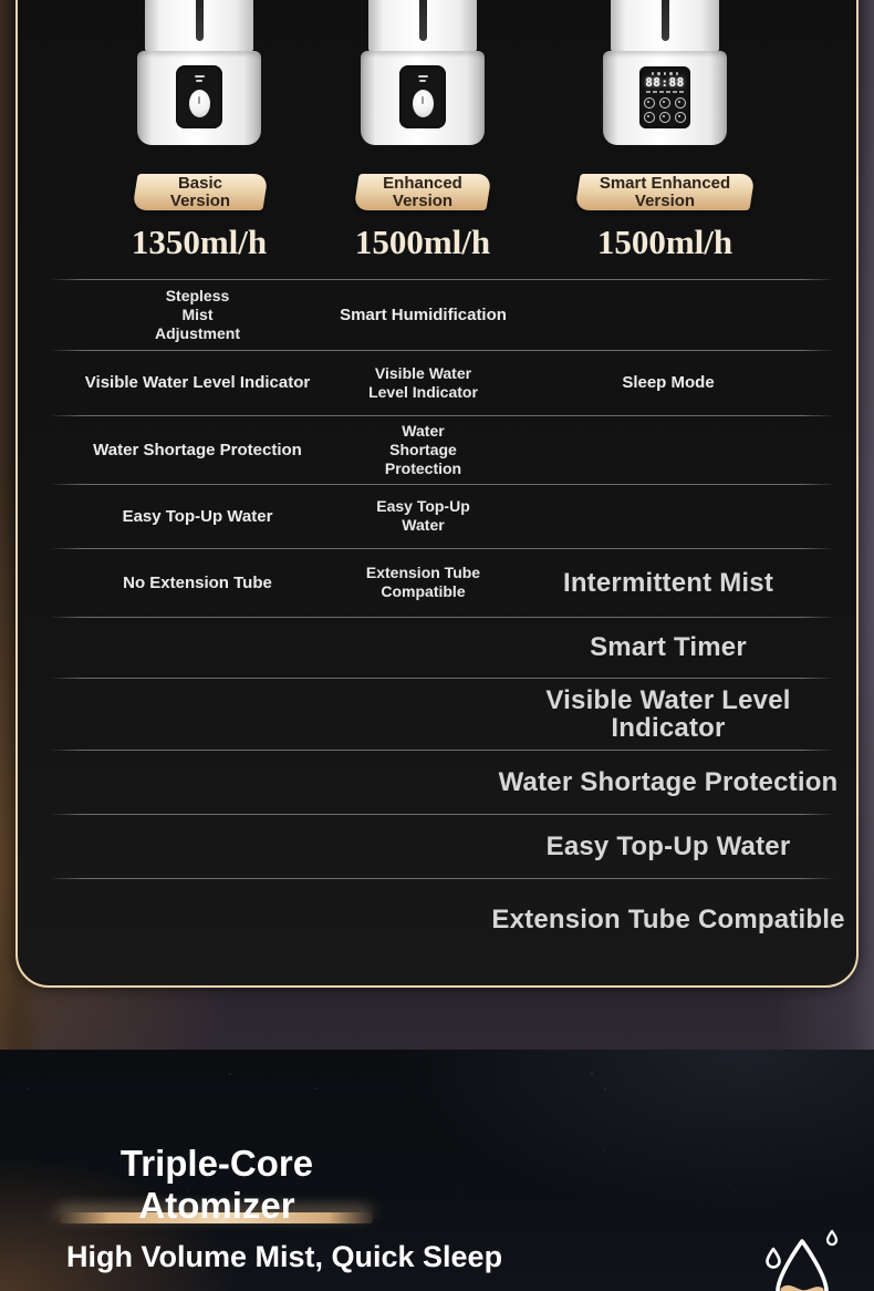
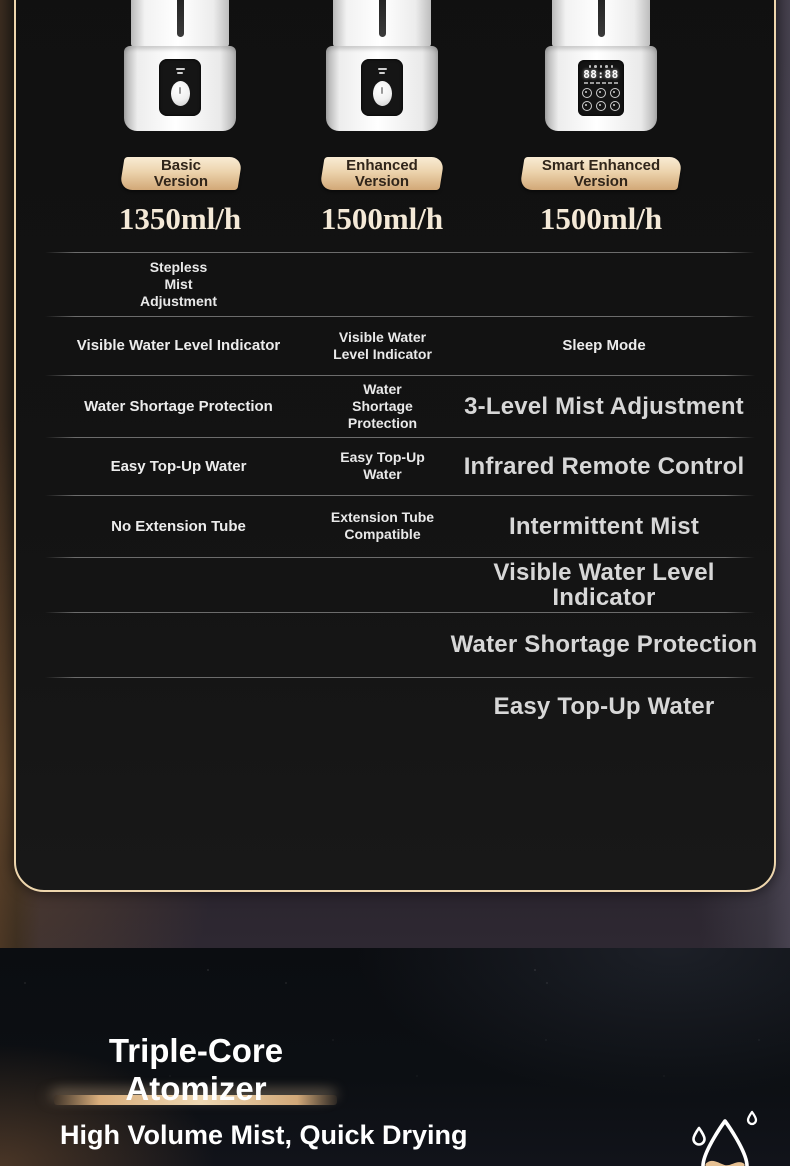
  88:88
  Basic
  Version
  Enhanced
  Version
  Smart Enhanced
  Version
  1350ml/h
  1500ml/h
  1500ml/h
  Stepless
  Mist
  Adjustment
- Smart Humidification
  Visible Water Level Indicator
  Visible Water
  Level Indicator
  Sleep Mode
  Water Shortage Protection
  Water
  Shortage
  Protection
+ 3-Level Mist Adjustment
  Easy Top-Up Water
  Easy Top-Up
  Water
+ Infrared Remote Control
  No Extension Tube
  Extension Tube
  Compatible
  Intermittent Mist
- Smart Timer
  Visible Water Level
  Indicator
  Water Shortage Protection
  Easy Top-Up Water
- Extension Tube Compatible
  Triple-Core
  Atomizer
- High Volume Mist, Quick Sleep
+ High Volume Mist, Quick Drying
